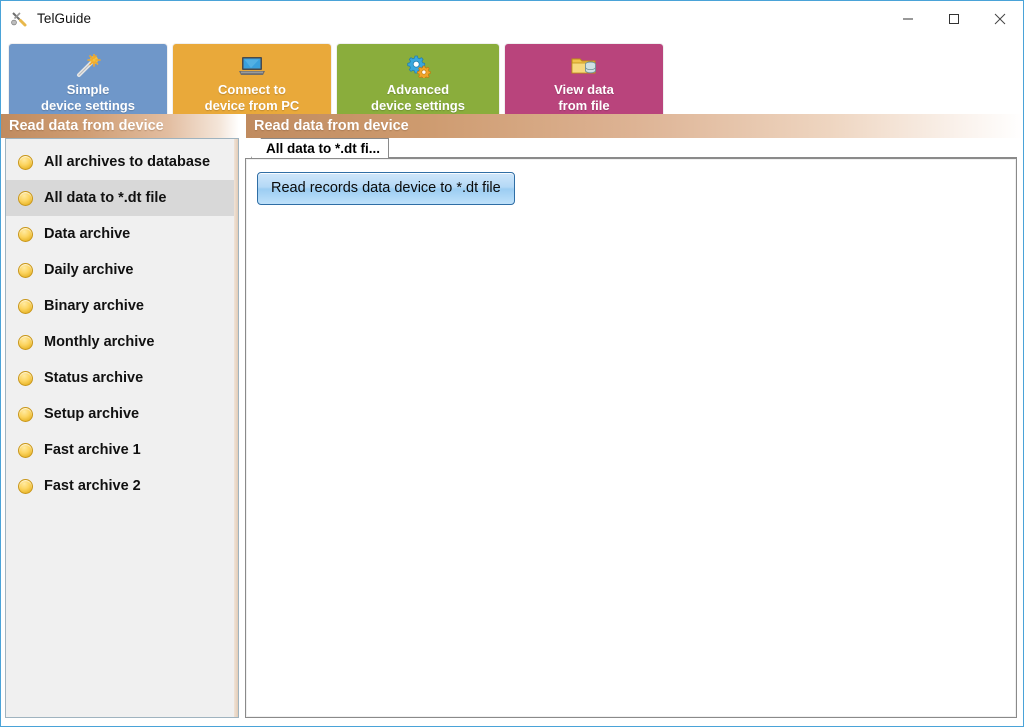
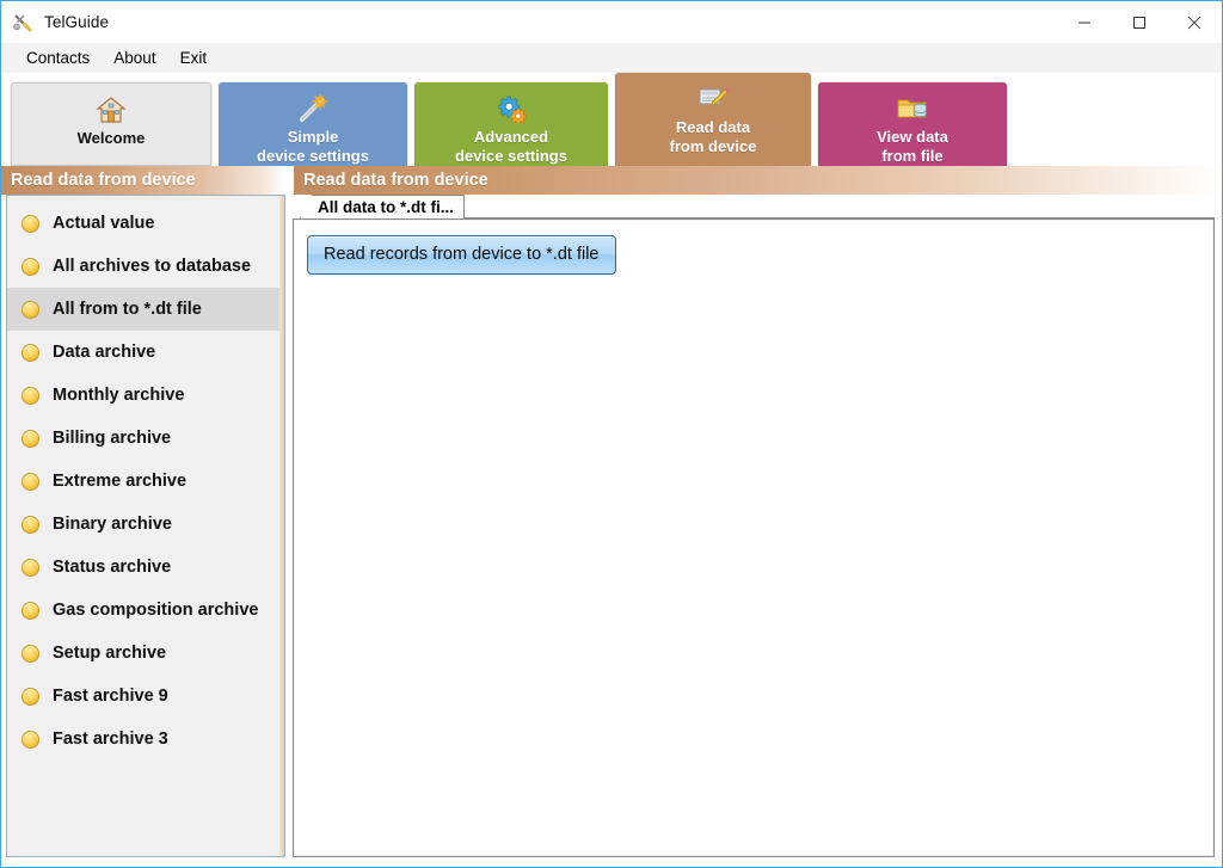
  TelGuide
+ Contacts
+ About
+ Exit
+ Welcome
  Simple
  device settings
- Connect to
- device from PC
  Advanced
  device settings
+ Read data
+ from device
  View data
  from file
  Read data from device
  Read data from device
+ Actual value
  All archives to database
- All data to *.dt file
+ All from to *.dt file
  Data archive
- Daily archive
- Binary archive
+ Monthly archive
+ Billing archive
+ Extreme archive
- Monthly archive
+ Binary archive
  Status archive
+ Gas composition archive
  Setup archive
- Fast archive 1
+ Fast archive 9
- Fast archive 2
+ Fast archive 3
  All data to *.dt fi...
- Read records data device to *.dt file
+ Read records from device to *.dt file
